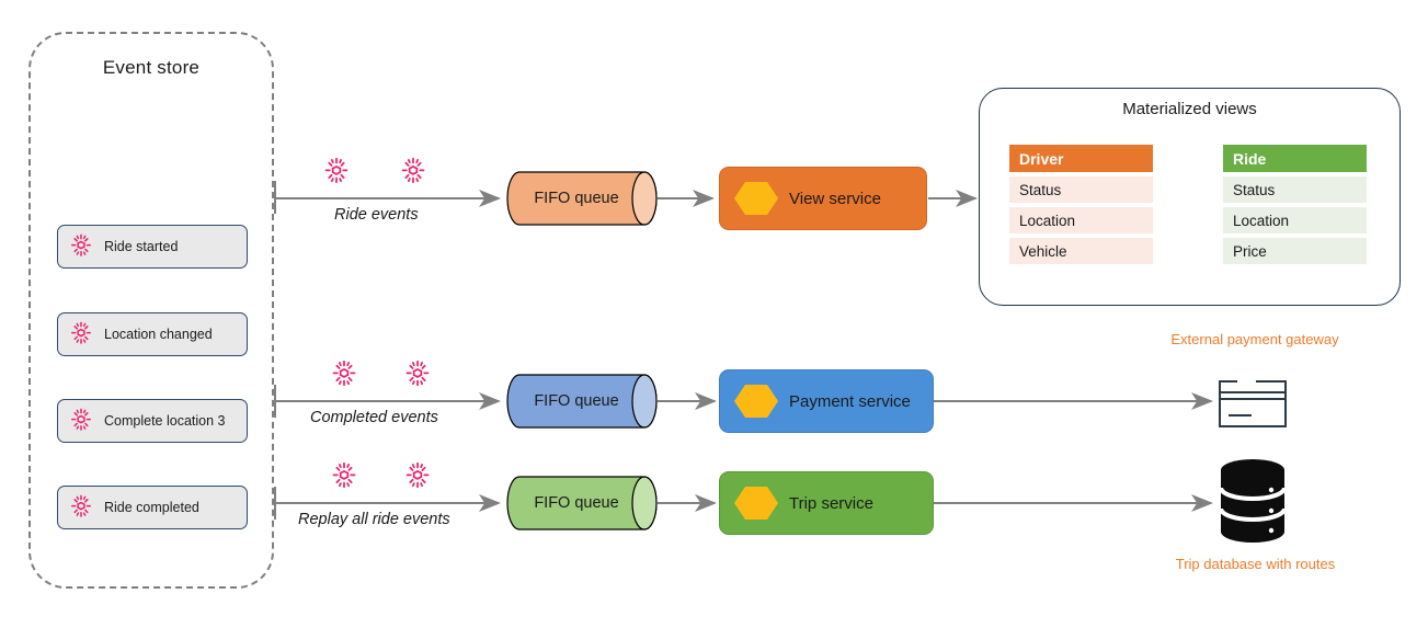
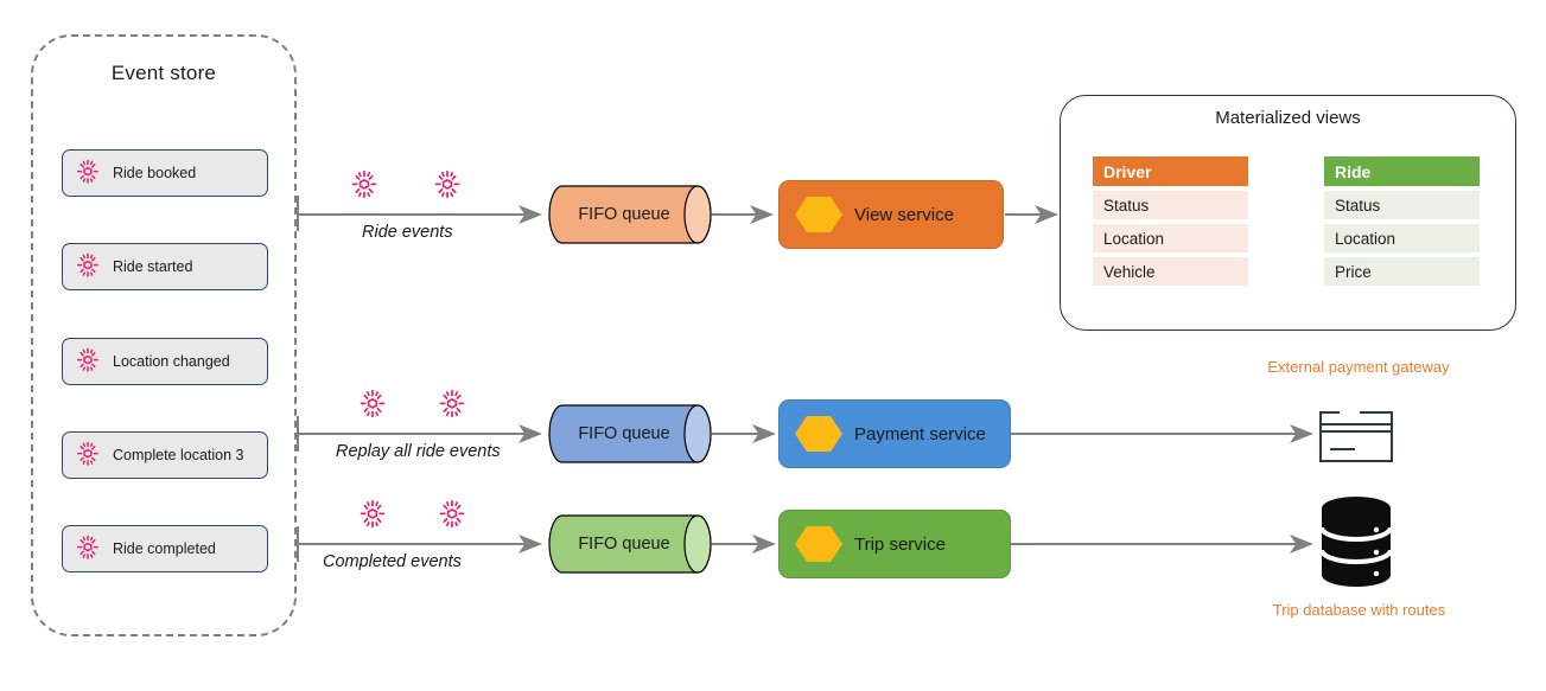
  Event store
+ Ride booked
  Ride started
  Location changed
  Complete location 3
  Ride completed
  Ride events
  FIFO queue
  View service
  Materialized views
  Driver
  Status
  Location
  Vehicle
  Ride
  Status
  Location
  Price
- Completed events
+ Replay all ride events
  FIFO queue
  Payment service
  External payment gateway
- Replay all ride events
+ Completed events
  FIFO queue
  Trip service
  Trip database with routes
